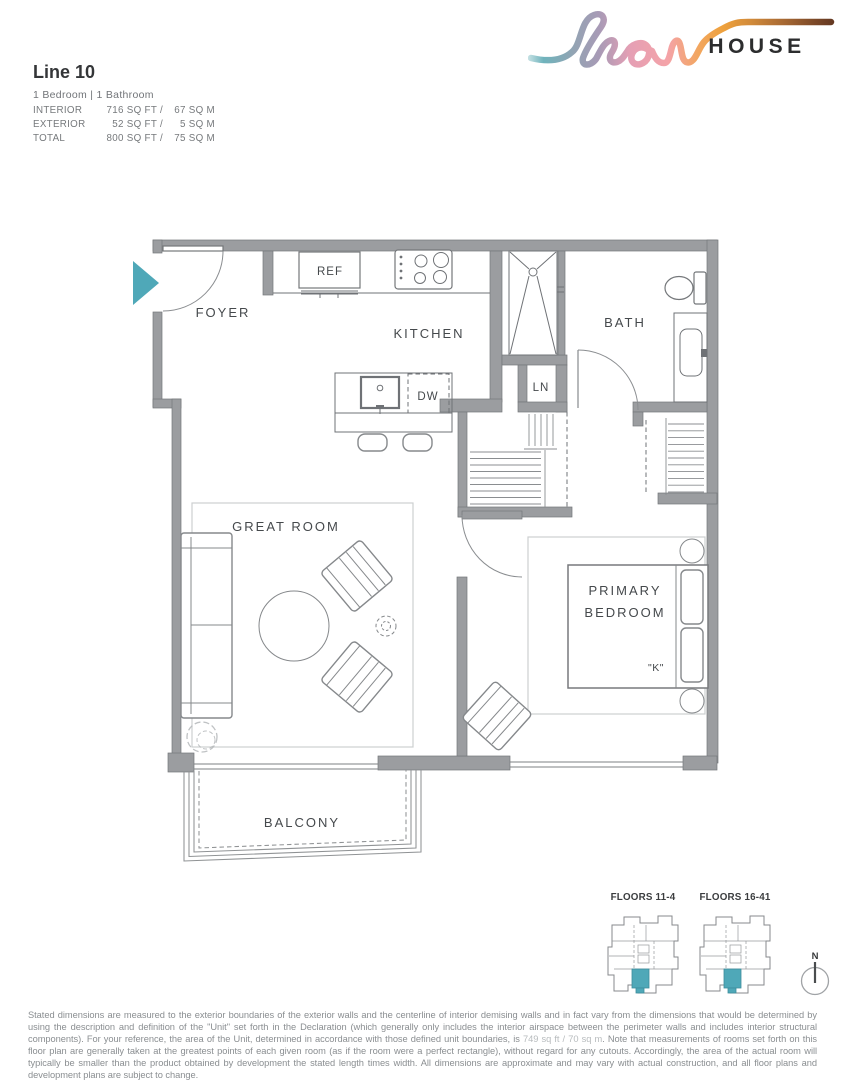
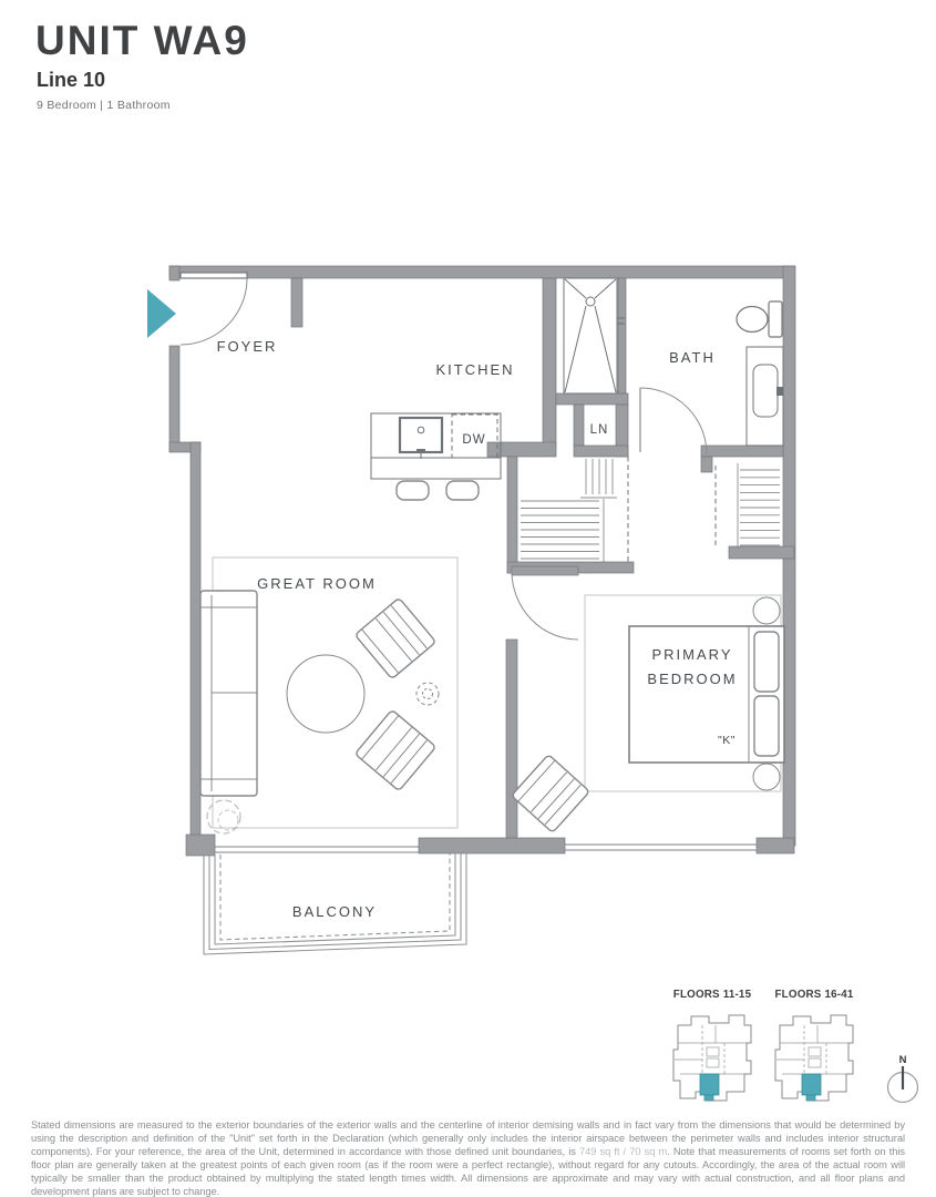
+ UNIT WA9
  Line 10
- 1 Bedroom | 1 Bathroom
+ 9 Bedroom | 1 Bathroom
- INTERIOR
- 716 SQ FT /
- 67 SQ M
- EXTERIOR
- 52 SQ FT /
- 5 SQ M
- TOTAL
- 800 SQ FT /
- 75 SQ M
- HOUSE
- REF
  DW
  LN
  FOYER
  KITCHEN
  BATH
  GREAT ROOM
  PRIMARY
  BEDROOM
  "K"
  BALCONY
- FLOORS 11-4
+ FLOORS 11-15
  FLOORS 16-41
  N
- Stated dimensions are measured to the exterior boundaries of the exterior walls and the centerline of interior demising walls and in fact vary from the dimensions that would be determined by using the description and definition of the "Unit" set forth in the Declaration (which generally only includes the interior airspace between the perimeter walls and includes interior structural components). For your reference, the area of the Unit, determined in accordance with those defined unit boundaries, is 749 sq ft / 70 sq m. Note that measurements of rooms set forth on this floor plan are generally taken at the greatest points of each given room (as if the room were a perfect rectangle), without regard for any cutouts. Accordingly, the area of the actual room will typically be smaller than the product obtained by development the stated length times width. All dimensions are approximate and may vary with actual construction, and all floor plans and development plans are subject to change.
+ Stated dimensions are measured to the exterior boundaries of the exterior walls and the centerline of interior demising walls and in fact vary from the dimensions that would be determined by using the description and definition of the "Unit" set forth in the Declaration (which generally only includes the interior airspace between the perimeter walls and includes interior structural components). For your reference, the area of the Unit, determined in accordance with those defined unit boundaries, is 749 sq ft / 70 sq m. Note that measurements of rooms set forth on this floor plan are generally taken at the greatest points of each given room (as if the room were a perfect rectangle), without regard for any cutouts. Accordingly, the area of the actual room will typically be smaller than the product obtained by multiplying the stated length times width. All dimensions are approximate and may vary with actual construction, and all floor plans and development plans are subject to change.
